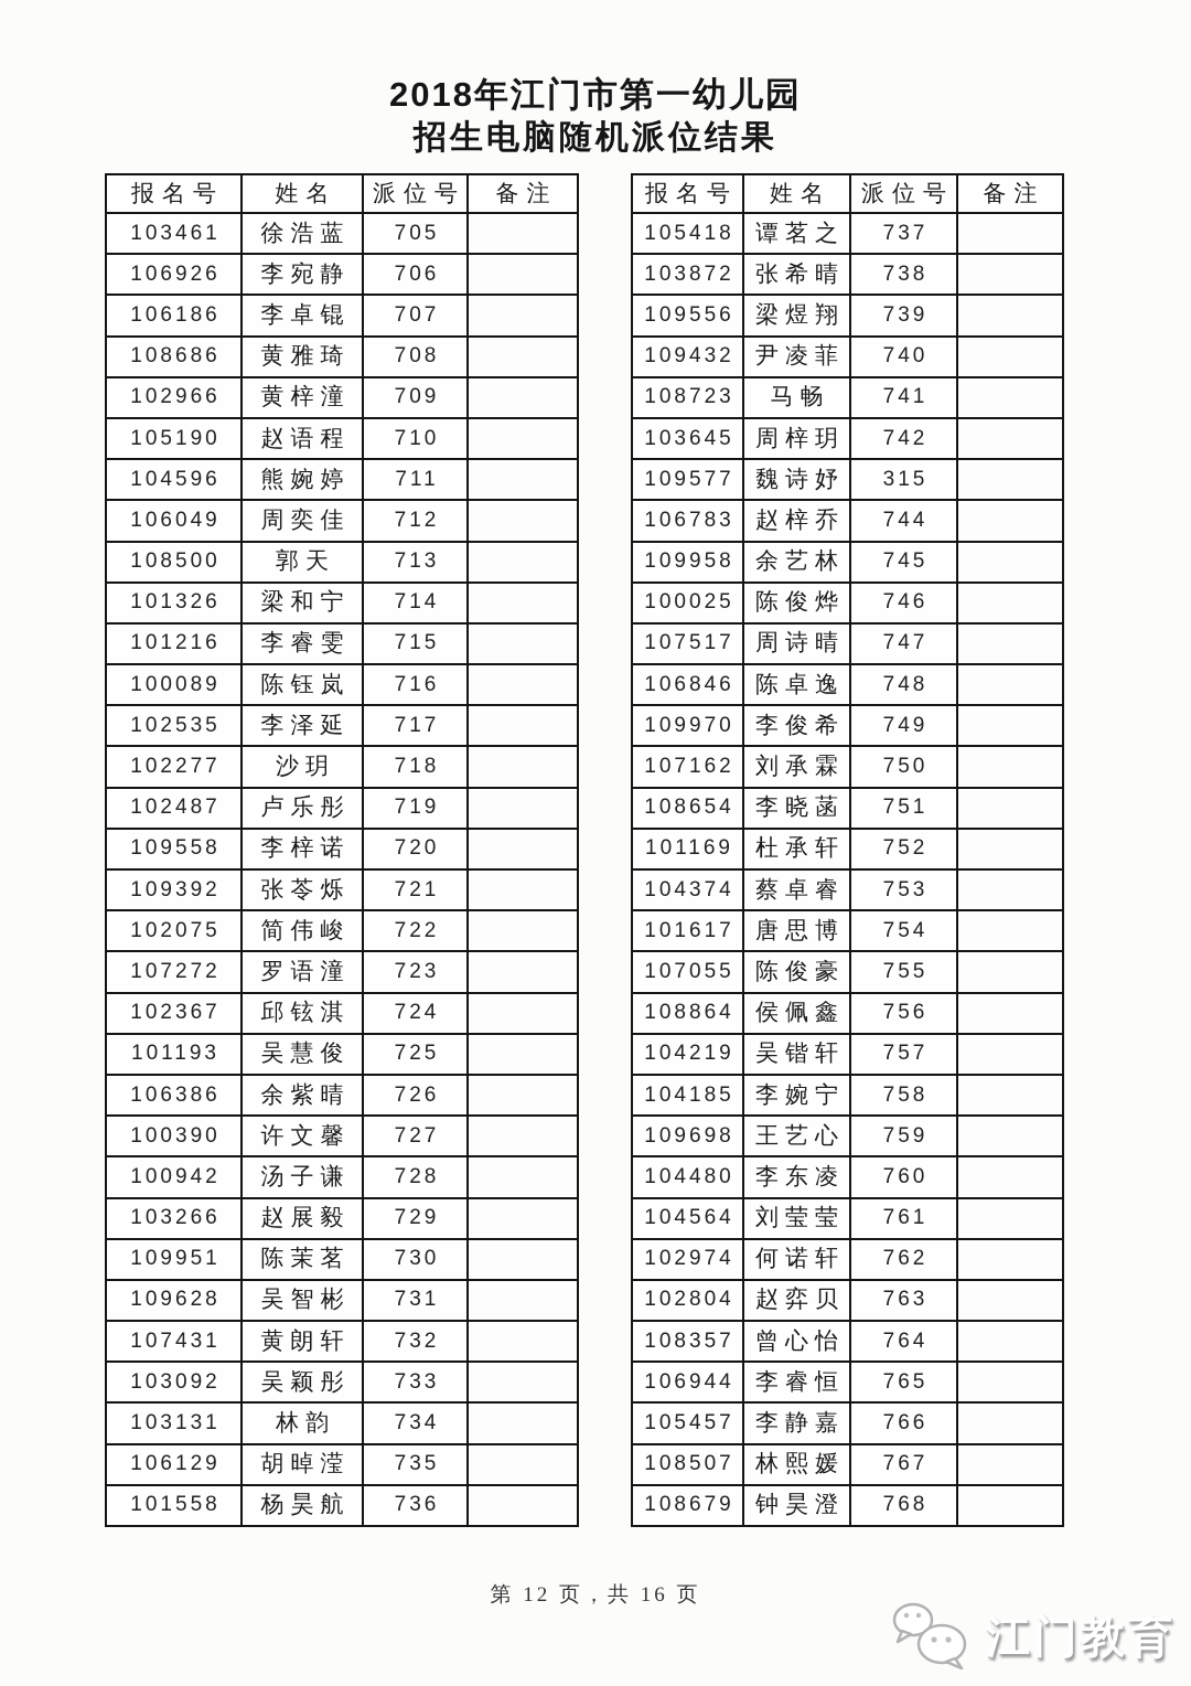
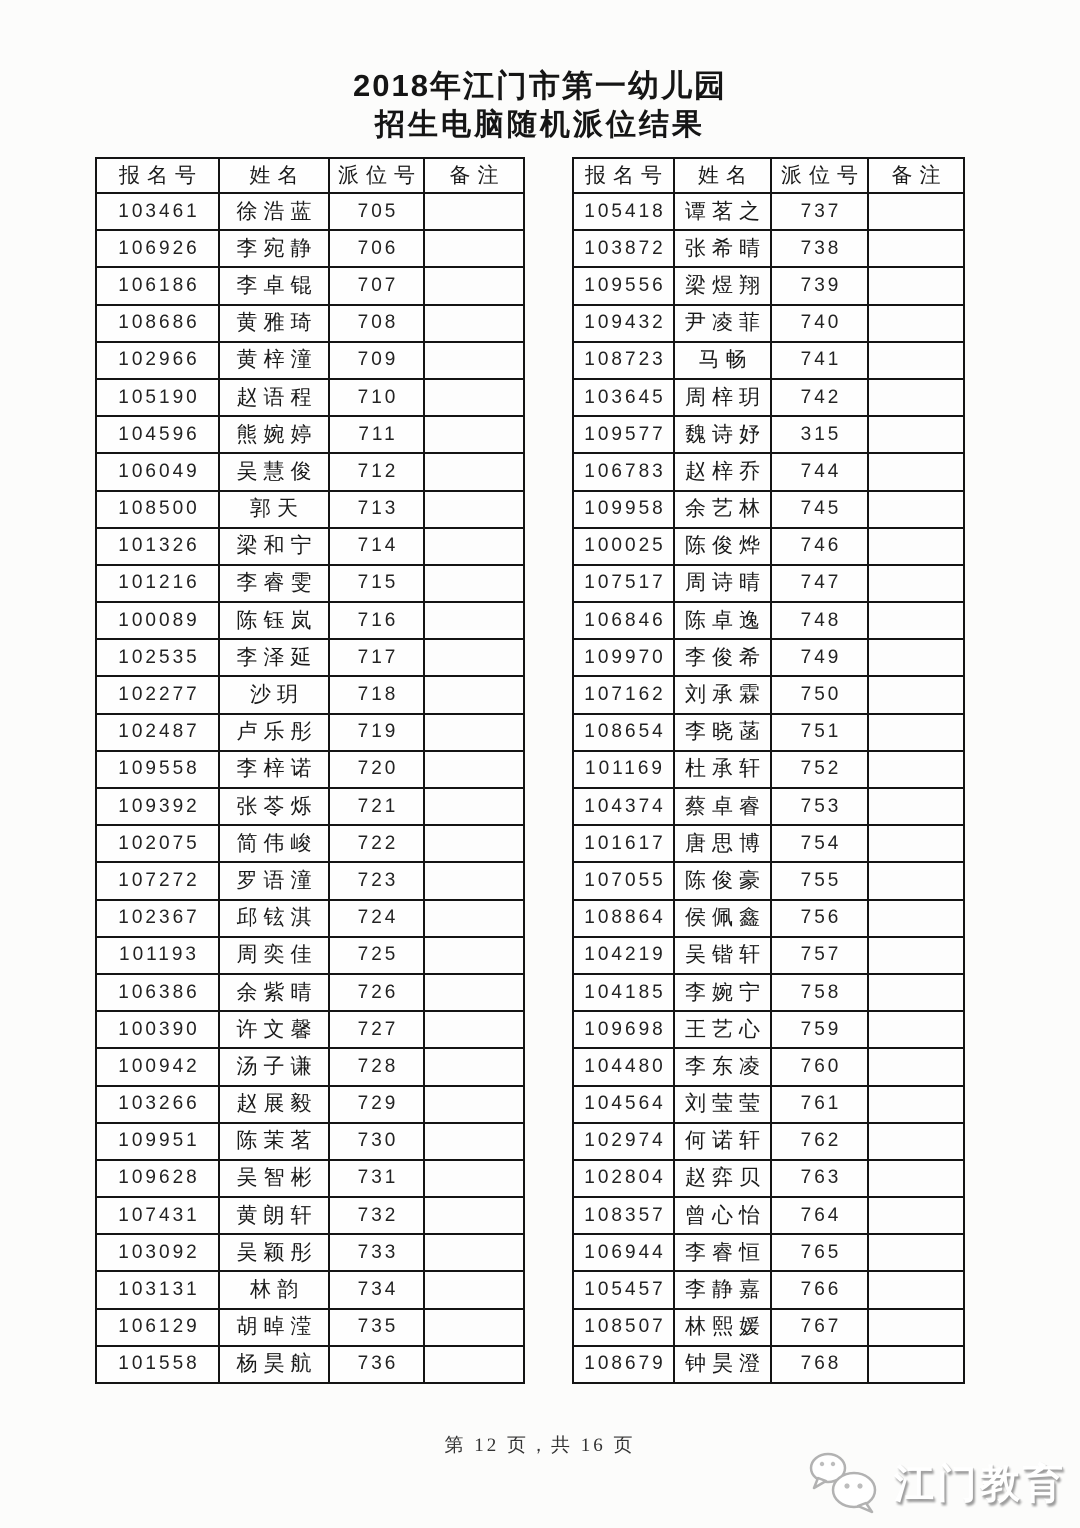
  2018年江门市第一幼儿园
  招生电脑随机派位结果
  报名号	姓名	派位号	备注
  103461	徐浩蓝	705
  106926	李宛静	706
  106186	李卓锟	707
  108686	黄雅琦	708
  102966	黄梓潼	709
  105190	赵语程	710
  104596	熊婉婷	711
- 106049	周奕佳	712
+ 106049	吴慧俊	712
  108500	郭天	713
  101326	梁和宁	714
  101216	李睿雯	715
  100089	陈钰岚	716
  102535	李泽延	717
  102277	沙玥	718
  102487	卢乐彤	719
  109558	李梓诺	720
  109392	张苓烁	721
  102075	简伟峻	722
  107272	罗语潼	723
  102367	邱铉淇	724
- 101193	吴慧俊	725
+ 101193	周奕佳	725
  106386	余紫晴	726
  100390	许文馨	727
  100942	汤子谦	728
  103266	赵展毅	729
  109951	陈茉茗	730
  109628	吴智彬	731
  107431	黄朗轩	732
  103092	吴颖彤	733
  103131	林韵	734
  106129	胡晫滢	735
  101558	杨昊航	736
  报名号	姓名	派位号	备注
  105418	谭茗之	737
  103872	张希晴	738
  109556	梁煜翔	739
  109432	尹凌菲	740
  108723	马畅	741
  103645	周梓玥	742
  109577	魏诗妤	315
  106783	赵梓乔	744
  109958	余艺林	745
  100025	陈俊烨	746
  107517	周诗晴	747
  106846	陈卓逸	748
  109970	李俊希	749
  107162	刘承霖	750
  108654	李晓菡	751
  101169	杜承轩	752
  104374	蔡卓睿	753
  101617	唐思博	754
  107055	陈俊豪	755
  108864	侯佩鑫	756
  104219	吴锴轩	757
  104185	李婉宁	758
  109698	王艺心	759
  104480	李东凌	760
  104564	刘莹莹	761
  102974	何诺轩	762
  102804	赵弈贝	763
  108357	曾心怡	764
  106944	李睿恒	765
  105457	李静嘉	766
  108507	林熙媛	767
  108679	钟昊澄	768
  第 12 页，共 16 页
  江门教育
